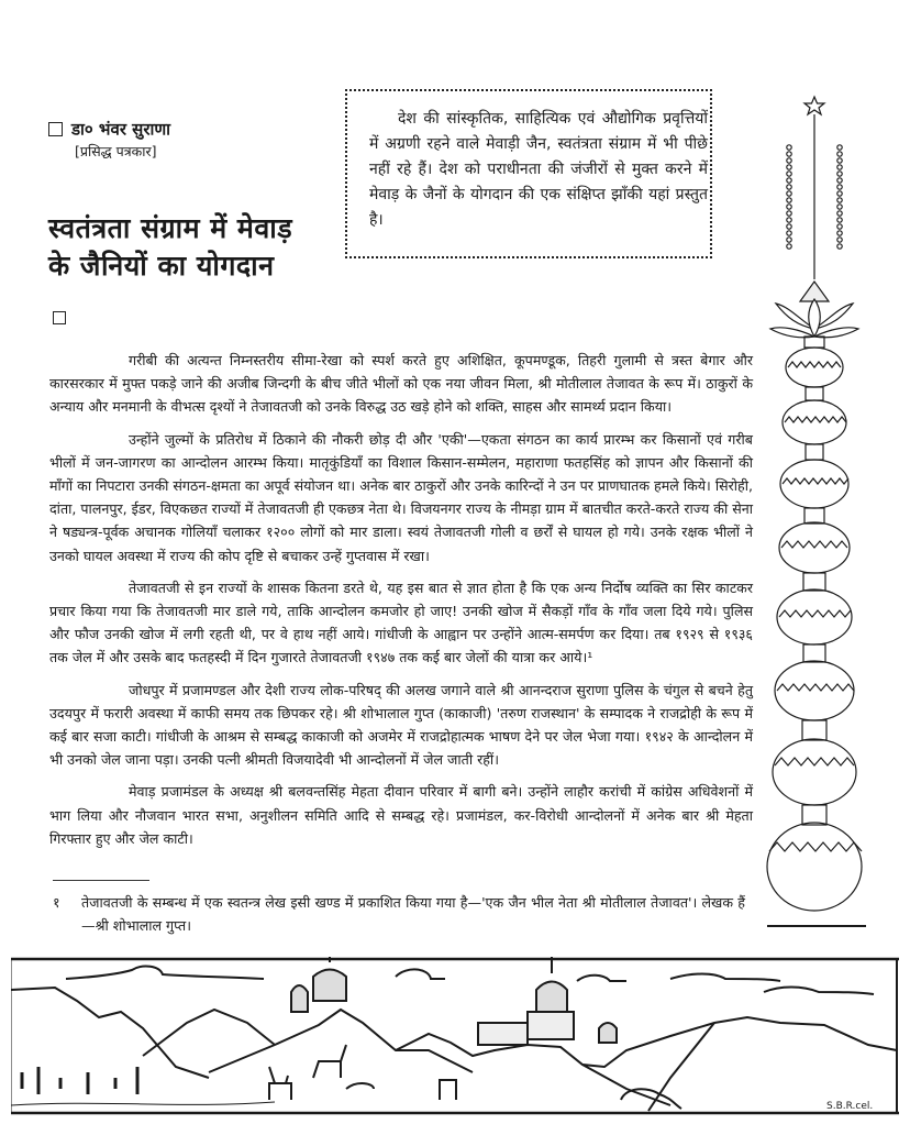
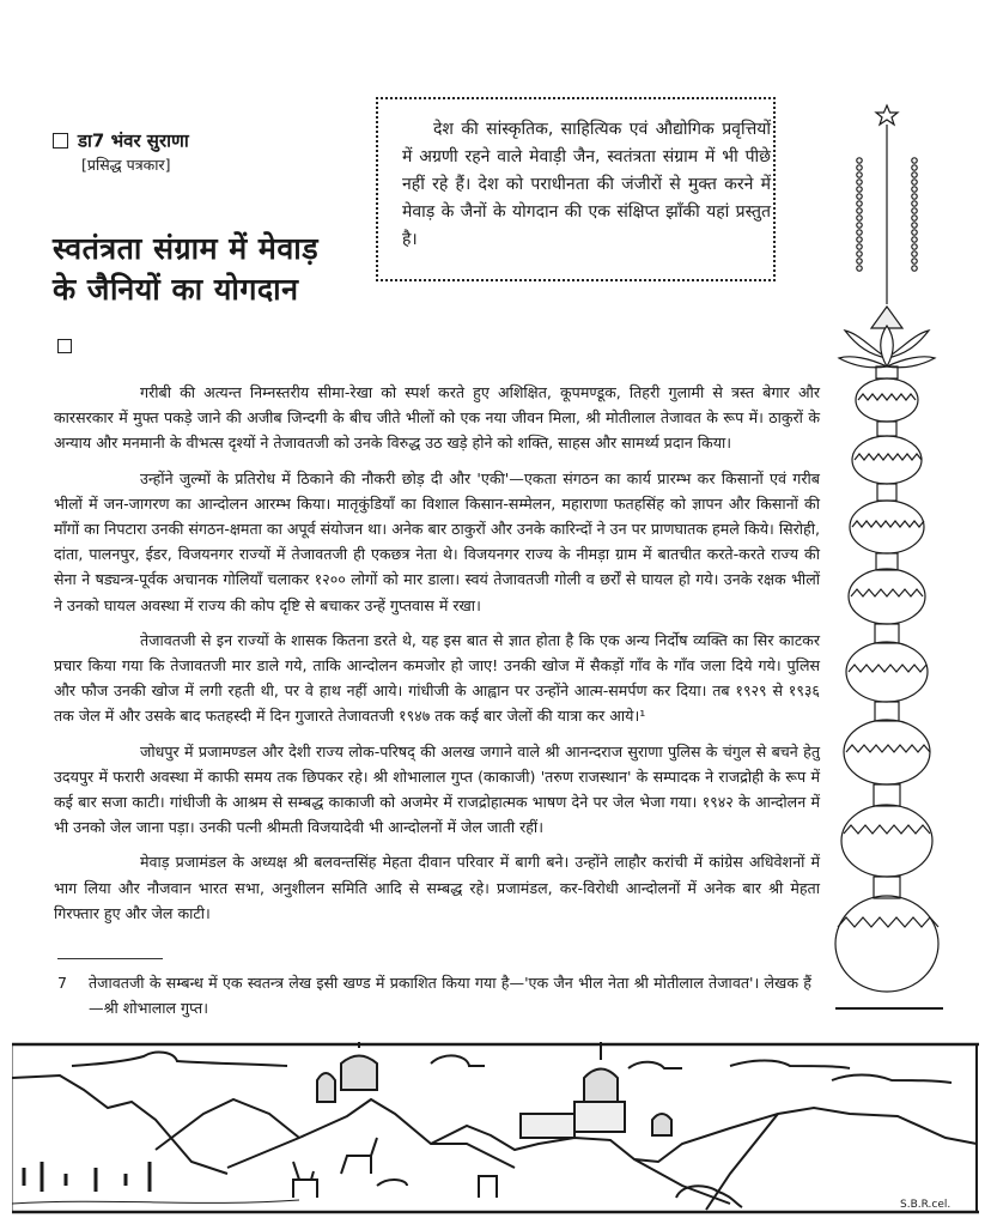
- डा० भंवर सुराणा
+ डा7 भंवर सुराणा
  [प्रसिद्ध पत्रकार]
  देश की सांस्कृतिक, साहित्यिक एवं औद्योगिक प्रवृत्तियों में अग्रणी रहने वाले मेवाड़ी जैन, स्वतंत्रता संग्राम में भी पीछे नहीं रहे हैं। देश को पराधीनता की जंजीरों से मुक्त करने में मेवाड़ के जैनों के योगदान की एक संक्षिप्त झाँकी यहां प्रस्तुत है।
  स्वतंत्रता संग्राम में मेवाड़
  के जैनियों का योगदान
  गरीबी की अत्यन्त निम्नस्तरीय सीमा-रेखा को स्पर्श करते हुए अशिक्षित, कूपमण्डूक, तिहरी गुलामी से त्रस्त बेगार और कारसरकार में मुफ्त पकड़े जाने की अजीब जिन्दगी के बीच जीते भीलों को एक नया जीवन मिला, श्री मोतीलाल तेजावत के रूप में। ठाकुरों के अन्याय और मनमानी के वीभत्स दृश्यों ने तेजावतजी को उनके विरुद्ध उठ खड़े होने को शक्ति, साहस और सामर्थ्य प्रदान किया।
- उन्होंने जुल्मों के प्रतिरोध में ठिकाने की नौकरी छोड़ दी और 'एकी'—एकता संगठन का कार्य प्रारम्भ कर किसानों एवं गरीब भीलों में जन-जागरण का आन्दोलन आरम्भ किया। मातृकुंडियाँ का विशाल किसान-सम्मेलन, महाराणा फतहसिंह को ज्ञापन और किसानों की माँगों का निपटारा उनकी संगठन-क्षमता का अपूर्व संयोजन था। अनेक बार ठाकुरों और उनके कारिन्दों ने उन पर प्राणघातक हमले किये। सिरोही, दांता, पालनपुर, ईडर, विएकछत राज्यों में तेजावतजी ही एकछत्र नेता थे। विजयनगर राज्य के नीमड़ा ग्राम में बातचीत करते-करते राज्य की सेना ने षड्यन्त्र-पूर्वक अचानक गोलियाँ चलाकर १२०० लोगों को मार डाला। स्वयं तेजावतजी गोली व छर्रों से घायल हो गये। उनके रक्षक भीलों ने उनको घायल अवस्था में राज्य की कोप दृष्टि से बचाकर उन्हें गुप्तवास में रखा।
+ उन्होंने जुल्मों के प्रतिरोध में ठिकाने की नौकरी छोड़ दी और 'एकी'—एकता संगठन का कार्य प्रारम्भ कर किसानों एवं गरीब भीलों में जन-जागरण का आन्दोलन आरम्भ किया। मातृकुंडियाँ का विशाल किसान-सम्मेलन, महाराणा फतहसिंह को ज्ञापन और किसानों की माँगों का निपटारा उनकी संगठन-क्षमता का अपूर्व संयोजन था। अनेक बार ठाकुरों और उनके कारिन्दों ने उन पर प्राणघातक हमले किये। सिरोही, दांता, पालनपुर, ईडर, विजयनगर राज्यों में तेजावतजी ही एकछत्र नेता थे। विजयनगर राज्य के नीमड़ा ग्राम में बातचीत करते-करते राज्य की सेना ने षड्यन्त्र-पूर्वक अचानक गोलियाँ चलाकर १२०० लोगों को मार डाला। स्वयं तेजावतजी गोली व छर्रों से घायल हो गये। उनके रक्षक भीलों ने उनको घायल अवस्था में राज्य की कोप दृष्टि से बचाकर उन्हें गुप्तवास में रखा।
  तेजावतजी से इन राज्यों के शासक कितना डरते थे, यह इस बात से ज्ञात होता है कि एक अन्य निर्दोष व्यक्ति का सिर काटकर प्रचार किया गया कि तेजावतजी मार डाले गये, ताकि आन्दोलन कमजोर हो जाए! उनकी खोज में सैकड़ों गाँव के गाँव जला दिये गये। पुलिस और फौज उनकी खोज में लगी रहती थी, पर वे हाथ नहीं आये। गांधीजी के आह्वान पर उन्होंने आत्म-समर्पण कर दिया। तब १९२९ से १९३६ तक जेल में और उसके बाद फतहस्दी में दिन गुजारते तेजावतजी १९४७ तक कई बार जेलों की यात्रा कर आये।¹
  जोधपुर में प्रजामण्डल और देशी राज्य लोक-परिषद् की अलख जगाने वाले श्री आनन्दराज सुराणा पुलिस के चंगुल से बचने हेतु उदयपुर में फरारी अवस्था में काफी समय तक छिपकर रहे। श्री शोभालाल गुप्त (काकाजी) 'तरुण राजस्थान' के सम्पादक ने राजद्रोही के रूप में कई बार सजा काटी। गांधीजी के आश्रम से सम्बद्ध काकाजी को अजमेर में राजद्रोहात्मक भाषण देने पर जेल भेजा गया। १९४२ के आन्दोलन में भी उनको जेल जाना पड़ा। उनकी पत्नी श्रीमती विजयादेवी भी आन्दोलनों में जेल जाती रहीं।
  मेवाड़ प्रजामंडल के अध्यक्ष श्री बलवन्तसिंह मेहता दीवान परिवार में बागी बने। उन्होंने लाहौर करांची में कांग्रेस अधिवेशनों में भाग लिया और नौजवान भारत सभा, अनुशीलन समिति आदि से सम्बद्ध रहे। प्रजामंडल, कर-विरोधी आन्दोलनों में अनेक बार श्री मेहता गिरफ्तार हुए और जेल काटी।
- १
+ 7
  तेजावतजी के सम्बन्ध में एक स्वतन्त्र लेख इसी खण्ड में प्रकाशित किया गया है—'एक जैन भील नेता श्री मोतीलाल तेजावत'। लेखक हैं—श्री शोभालाल गुप्त।
  S.B.R.cel.
